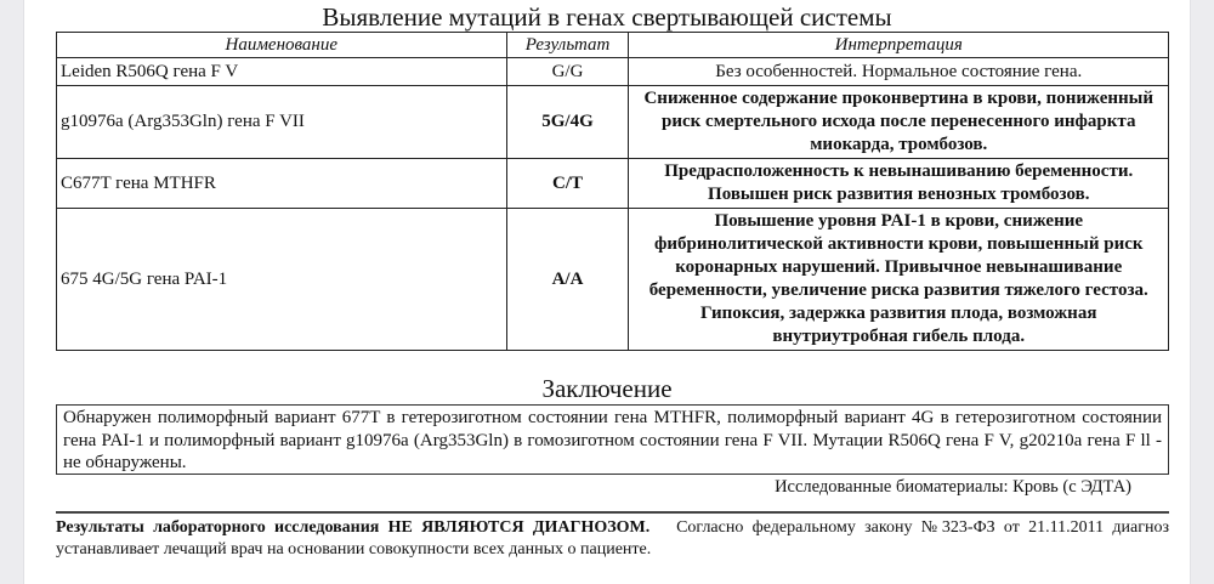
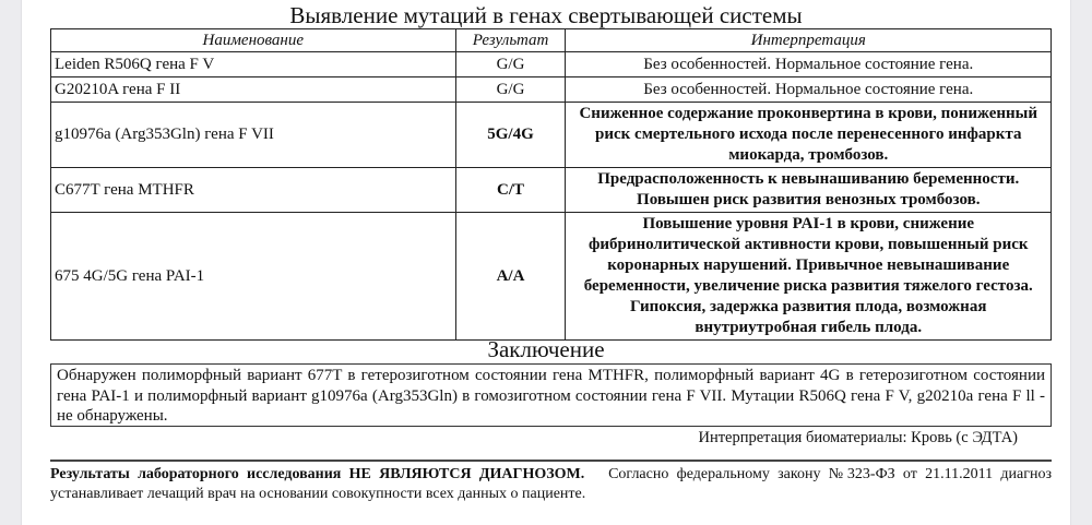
  Выявление мутаций в генах свертывающей системы
  Наименование	Результат	Интерпретация
  Leiden R506Q гена F V	G/G	Без особенностей. Нормальное состояние гена.
+ G20210A гена F II	G/G	Без особенностей. Нормальное состояние гена.
  g10976a (Arg353Gln) гена F VII	5G/4G	Сниженное содержание проконвертина в крови, пониженный риск смертельного исхода после перенесенного инфаркта миокарда, тромбозов.
  C677T гена MTHFR	C/T	Предрасположенность к невынашиванию беременности. Повышен риск развития венозных тромбозов.
  675 4G/5G гена PAI-1	A/A	Повышение уровня PAI-1 в крови, снижение фибринолитической активности крови, повышенный риск коронарных нарушений. Привычное невынашивание беременности, увеличение риска развития тяжелого гестоза. Гипоксия, задержка развития плода, возможная внутриутробная гибель плода.
  Заключение
  Обнаружен полиморфный вариант 677T в гетерозиготном состоянии гена MTHFR, полиморфный вариант 4G в гетерозиготном состоянии гена PAI-1 и полиморфный вариант g10976a (Arg353Gln) в гомозиготном состоянии гена F VII. Мутации R506Q гена F V, g20210a гена F ll - не обнаружены.
- Исследованные биоматериалы: Кровь (с ЭДТА)
+ Интерпретация биоматериалы: Кровь (с ЭДТА)
  Результаты лабораторного исследования НЕ ЯВЛЯЮТСЯ ДИАГНОЗОМ. Согласно федеральному закону №323-ФЗ от 21.11.2011 диагноз устанавливает лечащий врач на основании совокупности всех данных о пациенте.
